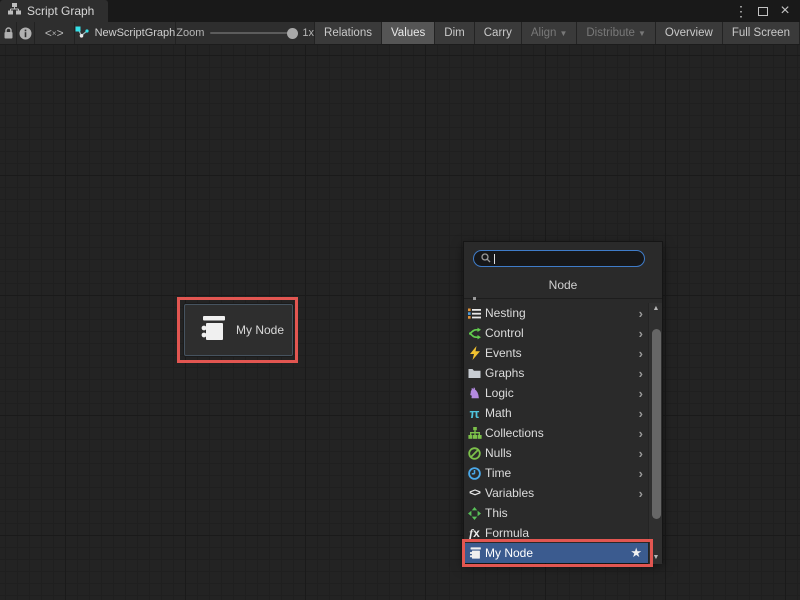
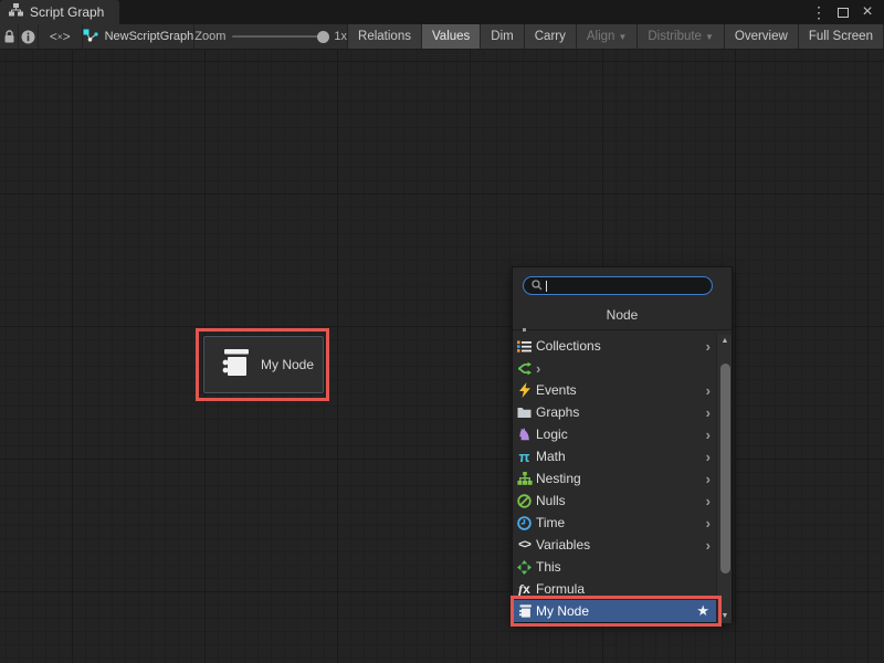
  Script Graph
  ⋮
  ×
  <
  ×
  >
  NewScriptGraph
  Zoom
  1x
  Relations
  Values
  Dim
  Carry
  Align
  ▼
  Distribute
  ▼
  Overview
  Full Screen
  My Node
  Node
- Nesting
+ Collections
  ›
- Control
  ›
  Events
  ›
  Graphs
  ›
  ♞
  Logic
  ›
  π
  Math
  ›
- Collections
+ Nesting
  ›
  Nulls
  ›
  Time
  ›
  <>
  Variables
  ›
  This
  fx
  Formula
  My Node
  ★
